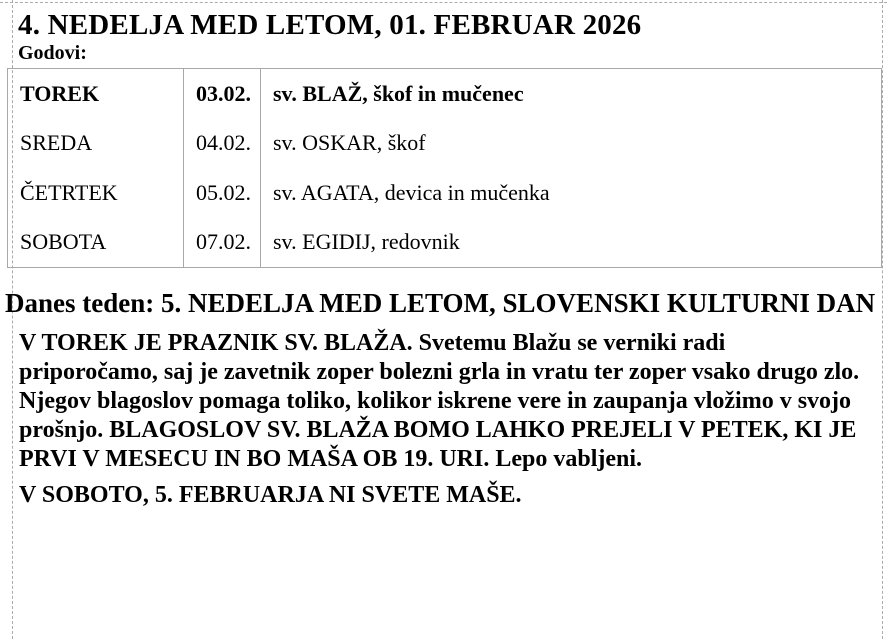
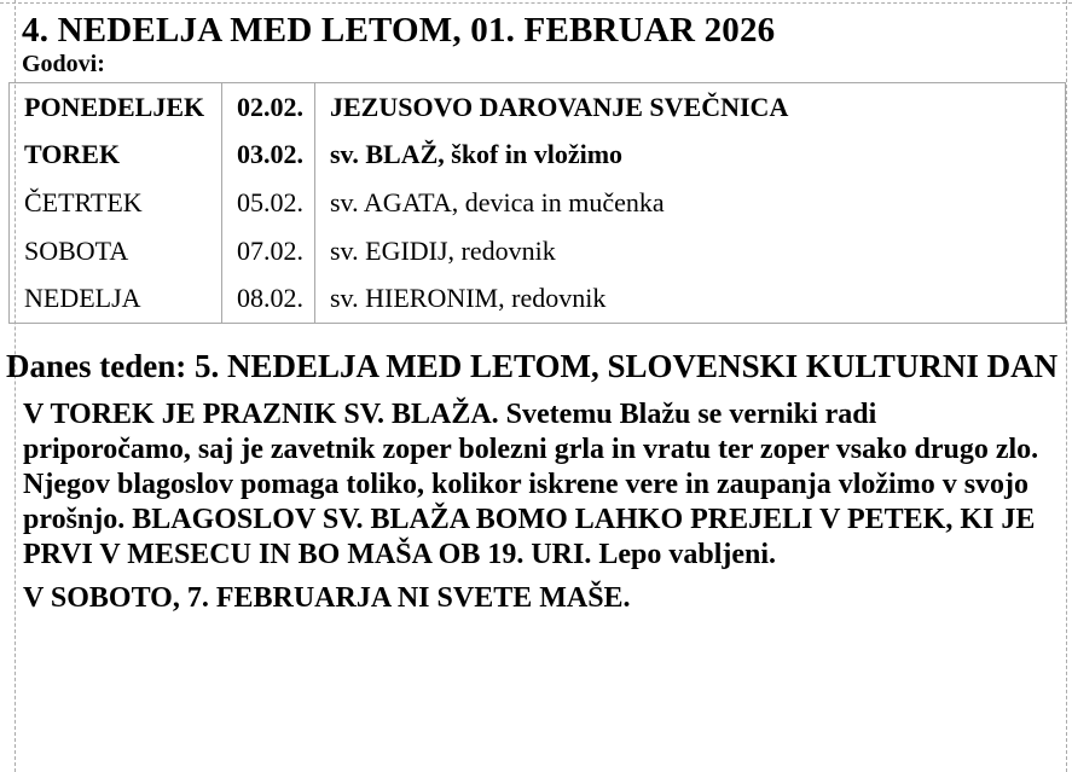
  4. NEDELJA MED LETOM, 01. FEBRUAR 2026
  Godovi:
+ PONEDELJEK	02.02.	JEZUSOVO DAROVANJE SVEČNICA
- TOREK	03.02.	sv. BLAŽ, škof in mučenec
+ TOREK	03.02.	sv. BLAŽ, škof in vložimo
- SREDA	04.02.	sv. OSKAR, škof
  ČETRTEK	05.02.	sv. AGATA, devica in mučenka
  SOBOTA	07.02.	sv. EGIDIJ, redovnik
+ NEDELJA	08.02.	sv. HIERONIM, redovnik
  Danes teden: 5. NEDELJA MED LETOM, SLOVENSKI KULTURNI DAN
  V TOREK JE PRAZNIK SV. BLAŽA. Svetemu Blažu se verniki radi priporočamo, saj je zavetnik zoper bolezni grla in vratu ter zoper vsako drugo zlo. Njegov blagoslov pomaga toliko, kolikor iskrene vere in zaupanja vložimo v svojo prošnjo. BLAGOSLOV SV. BLAŽA BOMO LAHKO PREJELI V PETEK, KI JE PRVI V MESECU IN BO MAŠA OB 19. URI. Lepo vabljeni.
- V SOBOTO, 5. FEBRUARJA NI SVETE MAŠE.
+ V SOBOTO, 7. FEBRUARJA NI SVETE MAŠE.
